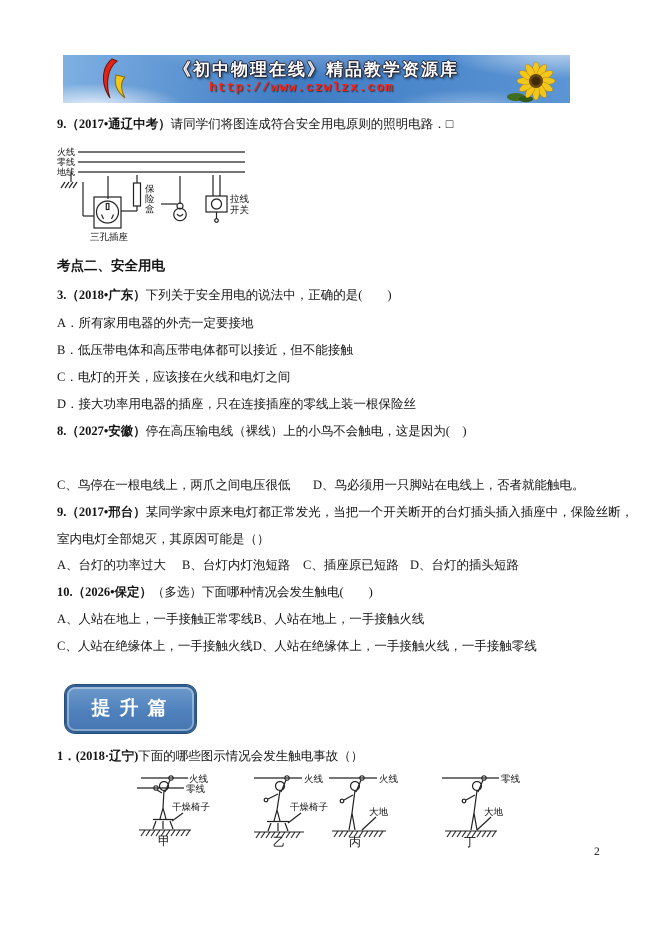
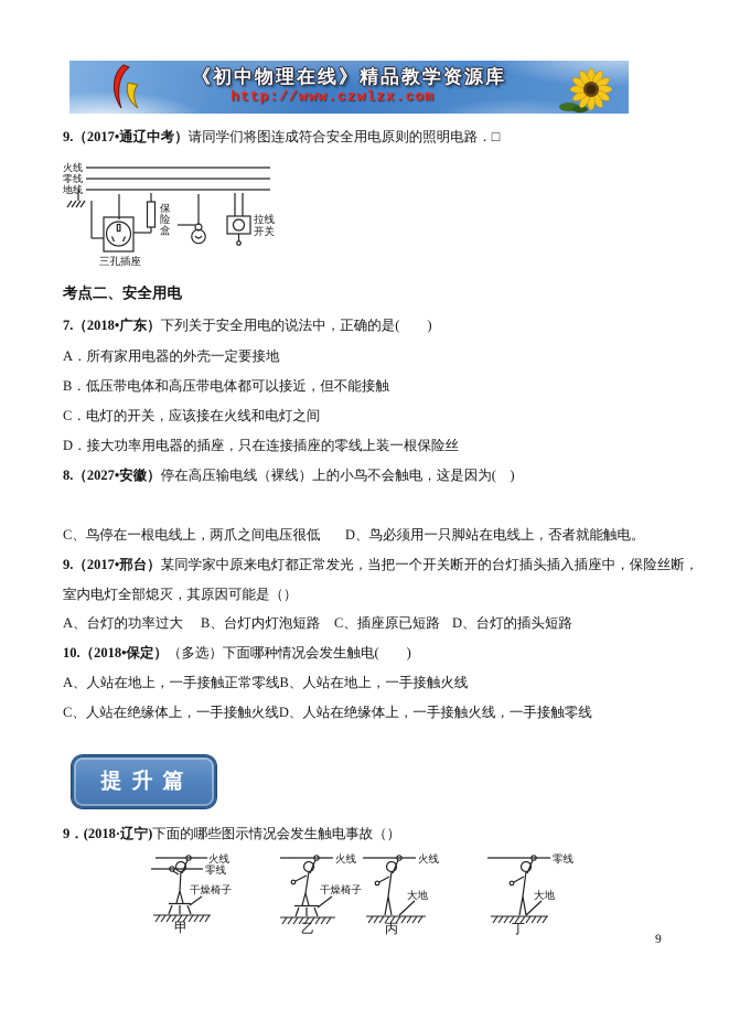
  《初中物理在线》精品教学资源库
  http://www.czwlzx.com
  9.（2017•通辽中考）请同学们将图连成符合安全用电原则的照明电路．□
  火线
  零线
  地线
  保
  险
  盒
  拉线
  开关
  三孔插座
  考点二、安全用电
- 3.（2018•广东）下列关于安全用电的说法中，正确的是( )
+ 7.（2018•广东）下列关于安全用电的说法中，正确的是( )
  A．所有家用电器的外壳一定要接地
  B．低压带电体和高压带电体都可以接近，但不能接触
  C．电灯的开关，应该接在火线和电灯之间
  D．接大功率用电器的插座，只在连接插座的零线上装一根保险丝
  8.（2027•安徽）停在高压输电线（裸线）上的小鸟不会触电，这是因为( )
  C、鸟停在一根电线上，两爪之间电压很低 D、鸟必须用一只脚站在电线上，否者就能触电。
  9.（2017•邢台）某同学家中原来电灯都正常发光，当把一个开关断开的台灯插头插入插座中，保险丝断，
  室内电灯全部熄灭，其原因可能是（）
  A、台灯的功率过大 B、台灯内灯泡短路 C、插座原已短路 D、台灯的插头短路
- 10.（2026•保定）（多选）下面哪种情况会发生触电( )
+ 10.（2018•保定）（多选）下面哪种情况会发生触电( )
  A、人站在地上，一手接触正常零线B、人站在地上，一手接触火线
  C、人站在绝缘体上，一手接触火线D、人站在绝缘体上，一手接触火线，一手接触零线
  提升篇
- 1．(2018·辽宁)下面的哪些图示情况会发生触电事故（）
+ 9．(2018·辽宁)下面的哪些图示情况会发生触电事故（）
  火线
  零线
  干燥椅子
  甲
  火线
  干燥椅子
  乙
  火线
  大地
  丙
  零线
  大地
  丁
- 2
+ 9
